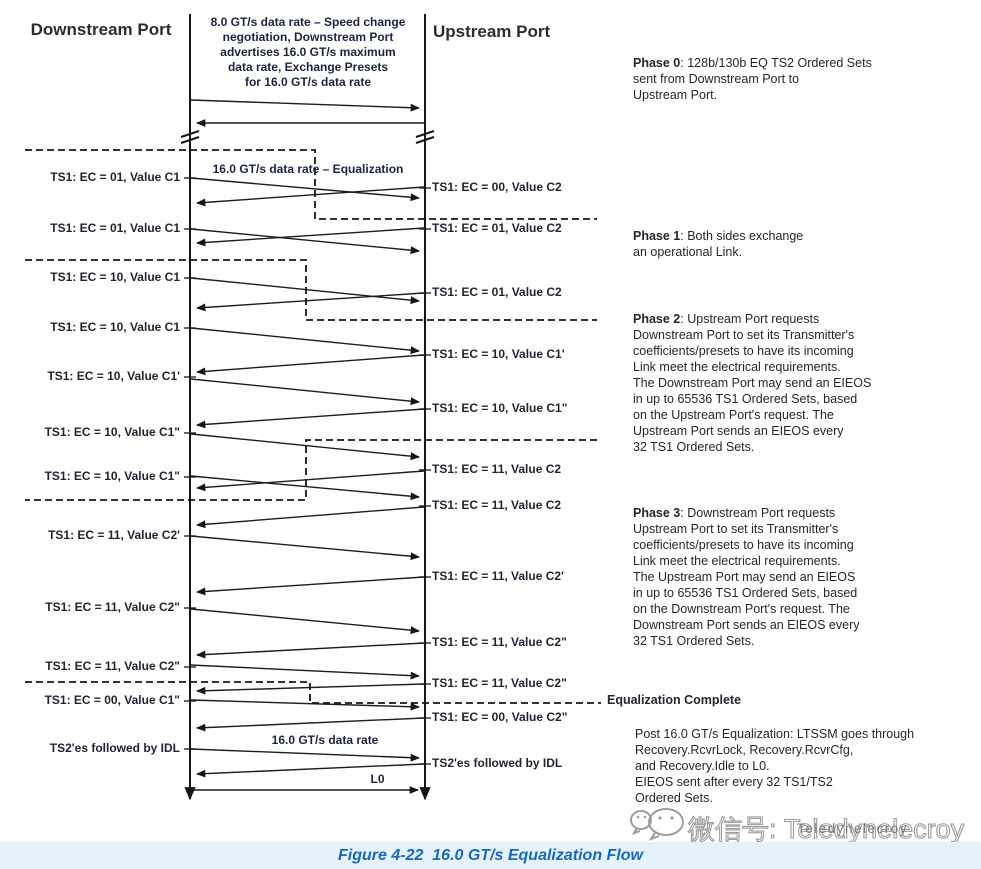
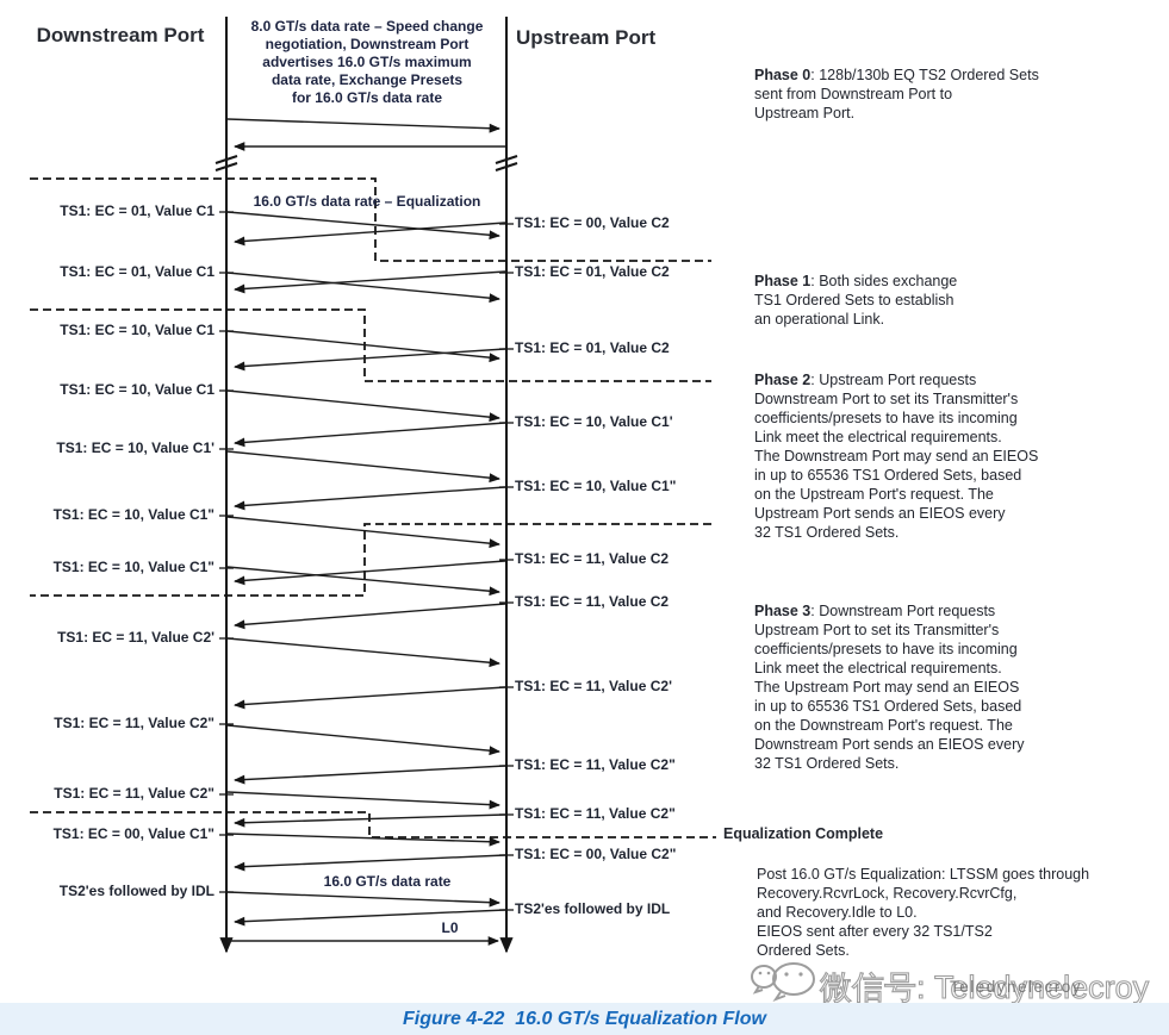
  微信号: Teledynelecroy
  Teledynelecroy
  Downstream Port
  Upstream Port
  8.0 GT/s data rate – Speed change
  negotiation, Downstream Port
  advertises 16.0 GT/s maximum
  data rate, Exchange Presets
  for 16.0 GT/s data rate
  16.0 GT/s data rate – Equalization
  16.0 GT/s data rate
  L0
  TS1: EC = 01, Value C1
  TS1: EC = 01, Value C1
  TS1: EC = 10, Value C1
  TS1: EC = 10, Value C1
  TS1: EC = 10, Value C1'
  TS1: EC = 10, Value C1"
  TS1: EC = 10, Value C1"
  TS1: EC = 11, Value C2'
  TS1: EC = 11, Value C2"
  TS1: EC = 11, Value C2"
  TS1: EC = 00, Value C1"
  TS2'es followed by IDL
  TS1: EC = 00, Value C2
  TS1: EC = 01, Value C2
  TS1: EC = 01, Value C2
  TS1: EC = 10, Value C1'
  TS1: EC = 10, Value C1"
  TS1: EC = 11, Value C2
  TS1: EC = 11, Value C2
  TS1: EC = 11, Value C2'
  TS1: EC = 11, Value C2"
  TS1: EC = 11, Value C2"
  TS1: EC = 00, Value C2"
  TS2'es followed by IDL
  Phase 0: 128b/130b EQ TS2 Ordered Sets
  sent from Downstream Port to
  Upstream Port.
  Phase 1: Both sides exchange
+ TS1 Ordered Sets to establish
  an operational Link.
  Phase 2: Upstream Port requests
  Downstream Port to set its Transmitter's
  coefficients/presets to have its incoming
  Link meet the electrical requirements.
  The Downstream Port may send an EIEOS
  in up to 65536 TS1 Ordered Sets, based
  on the Upstream Port's request. The
  Upstream Port sends an EIEOS every
  32 TS1 Ordered Sets.
  Phase 3: Downstream Port requests
  Upstream Port to set its Transmitter's
  coefficients/presets to have its incoming
  Link meet the electrical requirements.
  The Upstream Port may send an EIEOS
  in up to 65536 TS1 Ordered Sets, based
  on the Downstream Port's request. The
  Downstream Port sends an EIEOS every
  32 TS1 Ordered Sets.
  Equalization Complete
  Post 16.0 GT/s Equalization: LTSSM goes through
  Recovery.RcvrLock, Recovery.RcvrCfg,
  and Recovery.Idle to L0.
  EIEOS sent after every 32 TS1/TS2
  Ordered Sets.
  Figure 4-22 16.0 GT/s Equalization Flow
